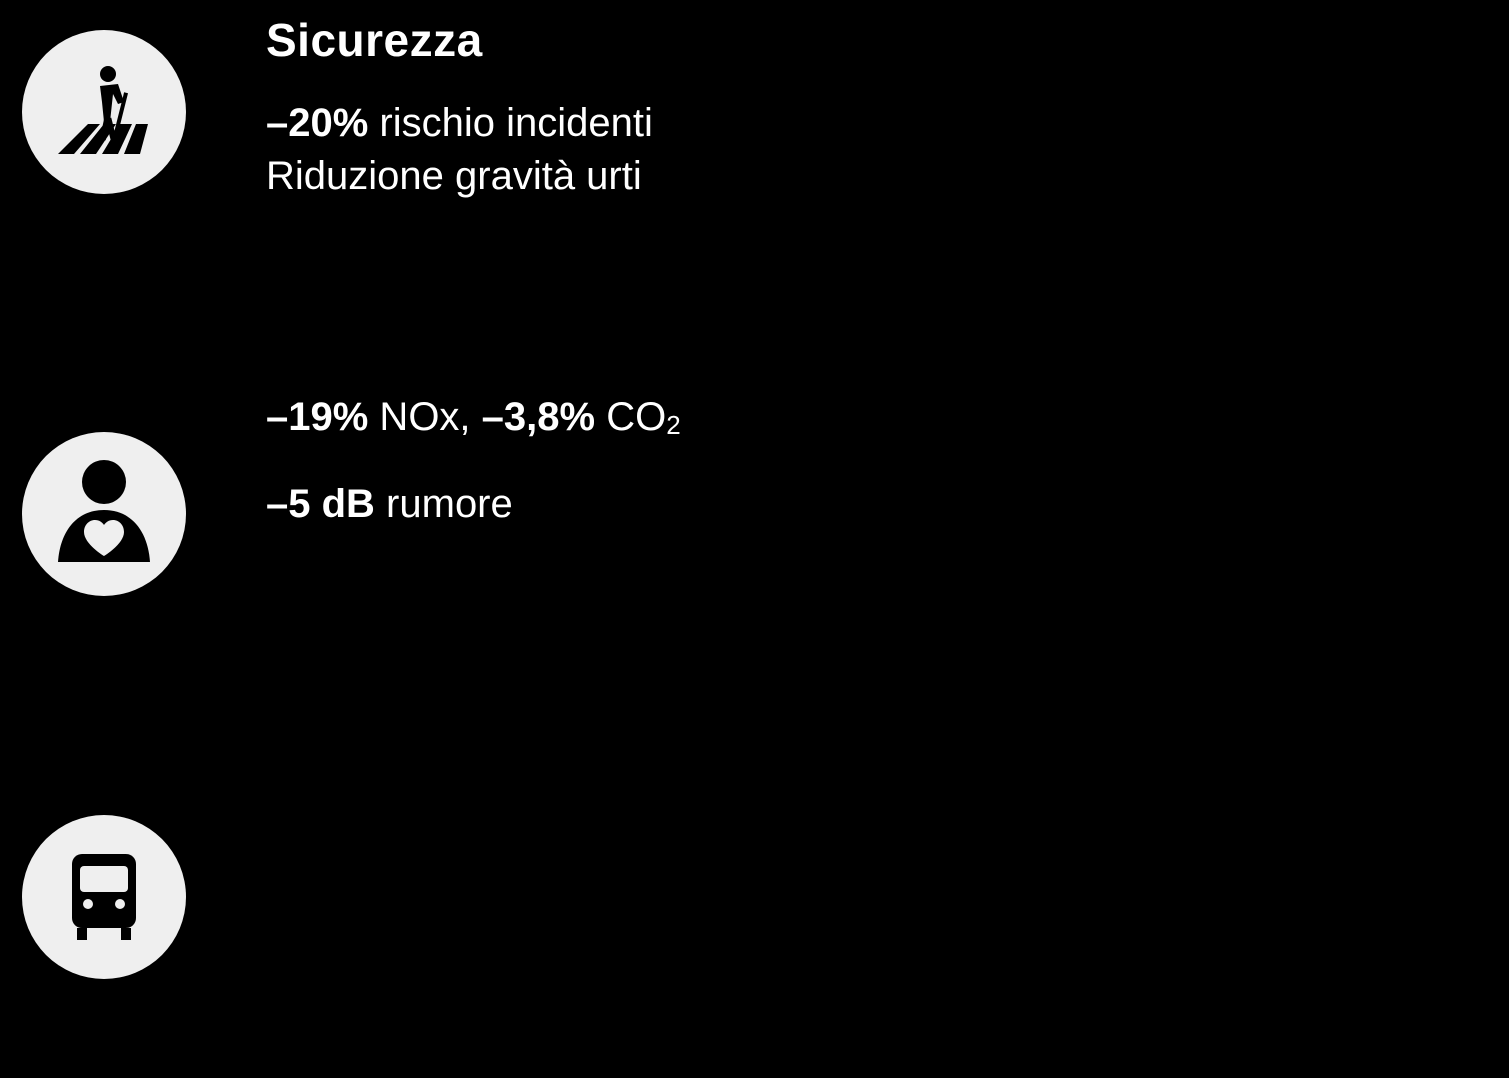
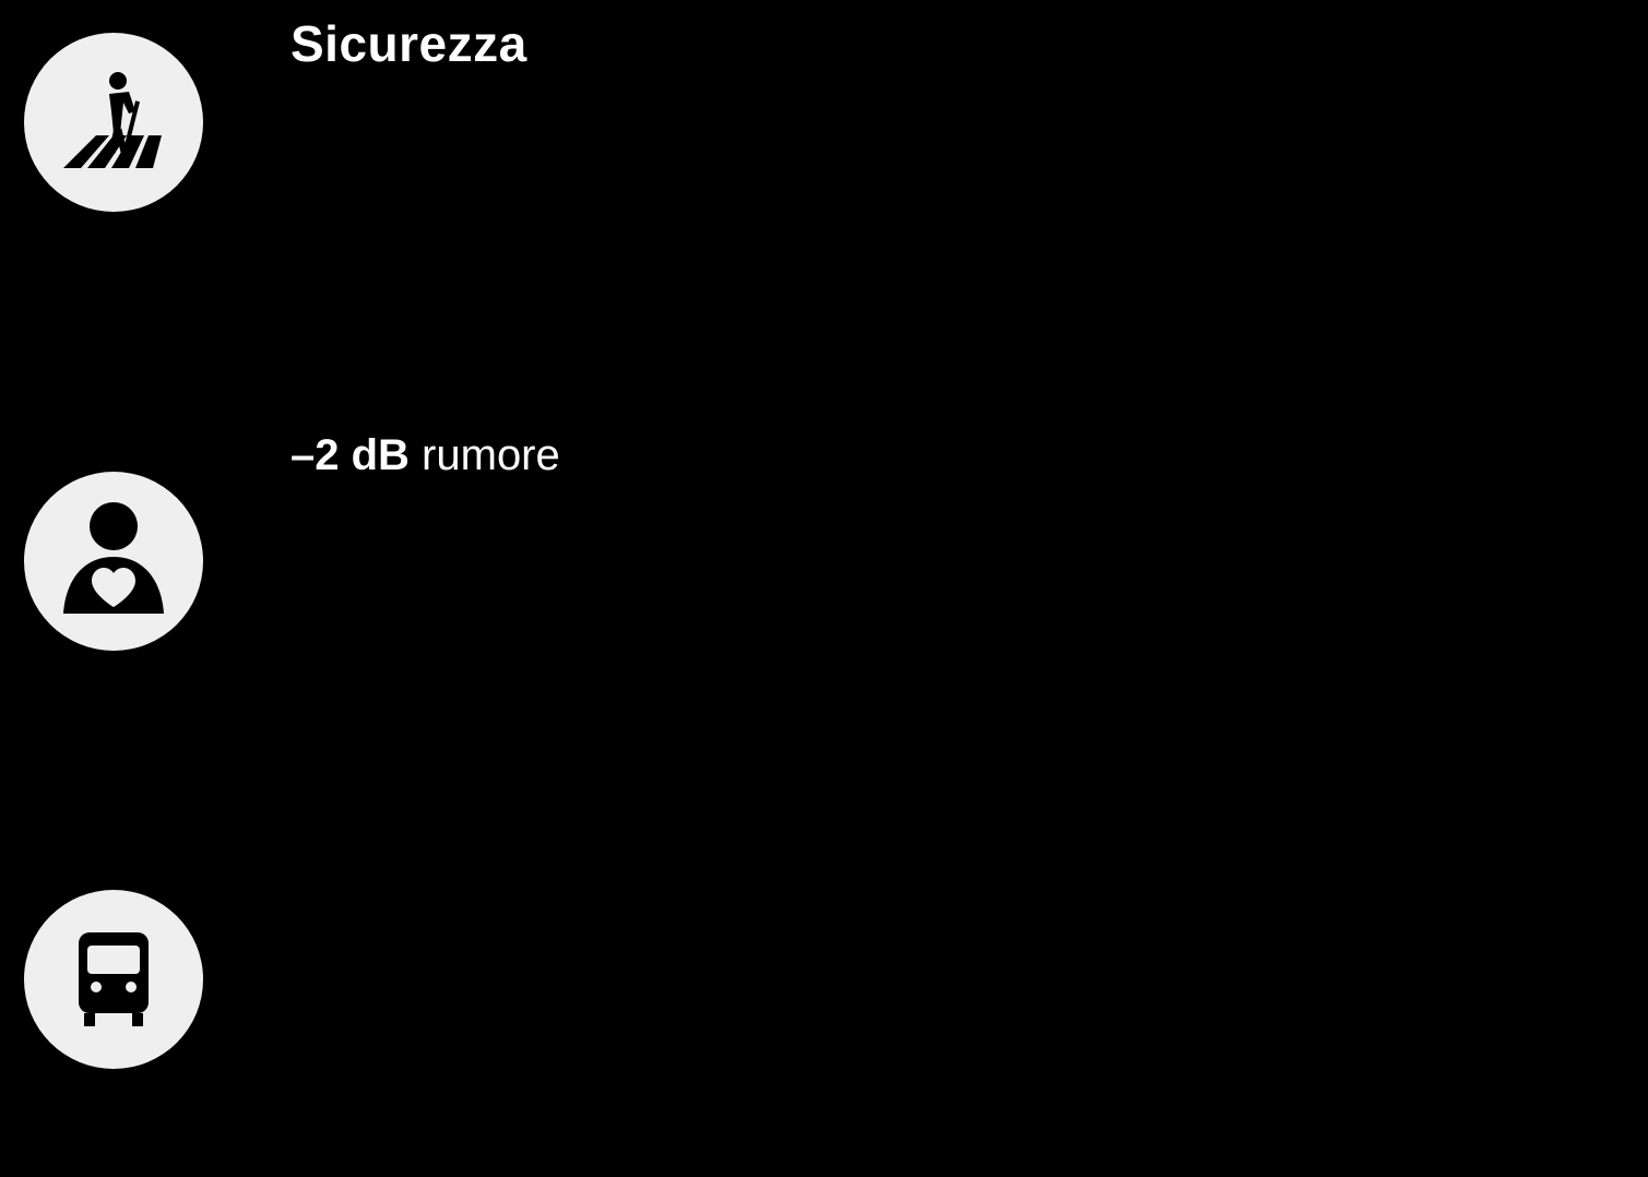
  Sicurezza
- –20% rischio incidenti
- Riduzione gravità urti
- –19% NOx, –3,8% CO2
- –5 dB rumore
+ –2 dB rumore
